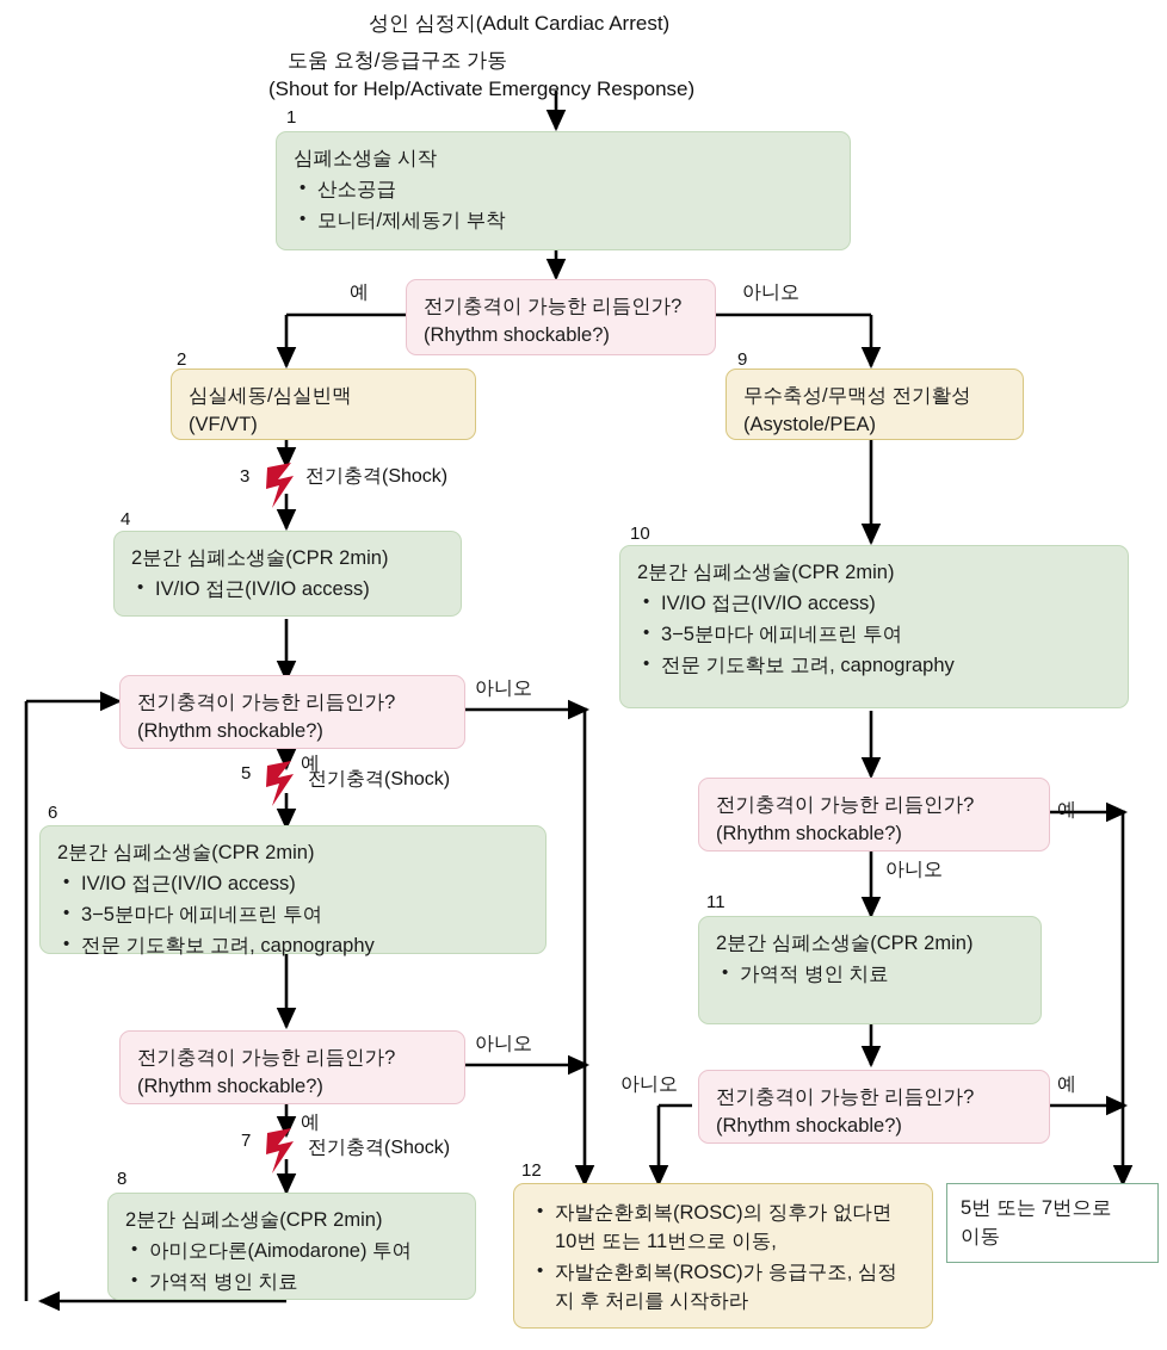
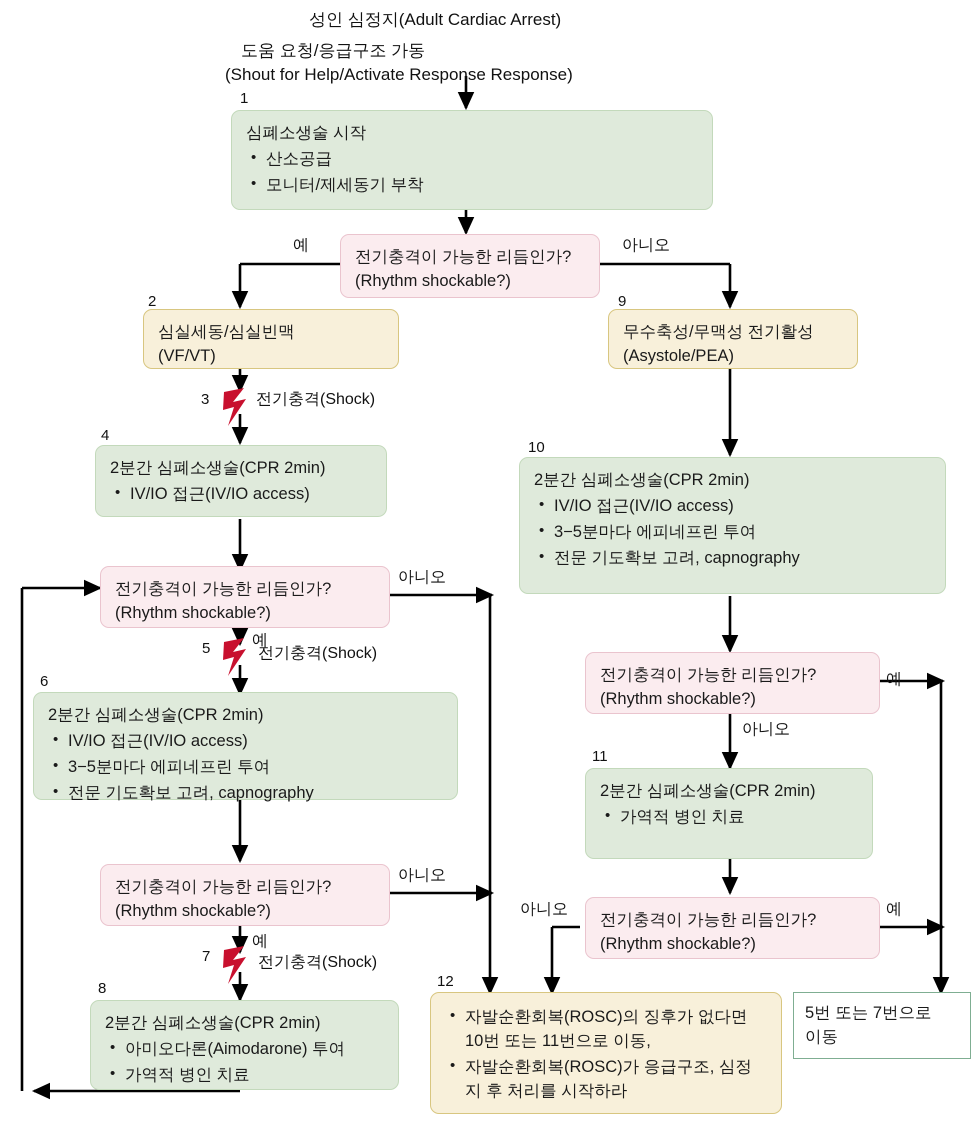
  성인 심정지(Adult Cardiac Arrest)
  도움 요청/응급구조 가동
- (Shout for Help/Activate Emergency Response)
+ (Shout for Help/Activate Response Response)
  1
  심폐소생술 시작
  산소공급
  모니터/제세동기 부착
  전기충격이 가능한 리듬인가?
  (Rhythm shockable?)
  예
  아니오
  2
  심실세동/심실빈맥
  (VF/VT)
  9
  무수축성/무맥성 전기활성
  (Asystole/PEA)
  3
  전기충격(Shock)
  4
  2분간 심폐소생술(CPR 2min)
  IV/IO 접근(IV/IO access)
  10
  2분간 심폐소생술(CPR 2min)
  IV/IO 접근(IV/IO access)
  3−5분마다 에피네프린 투여
  전문 기도확보 고려, capnography
  전기충격이 가능한 리듬인가?
  (Rhythm shockable?)
  아니오
  예
  5
  전기충격(Shock)
  6
  2분간 심폐소생술(CPR 2min)
  IV/IO 접근(IV/IO access)
  3−5분마다 에피네프린 투여
  전문 기도확보 고려, capnography
  전기충격이 가능한 리듬인가?
  (Rhythm shockable?)
  예
  아니오
  11
  2분간 심폐소생술(CPR 2min)
  가역적 병인 치료
  전기충격이 가능한 리듬인가?
  (Rhythm shockable?)
  아니오
  예
  전기충격이 가능한 리듬인가?
  (Rhythm shockable?)
  아니오
  예
  7
  전기충격(Shock)
  8
  2분간 심폐소생술(CPR 2min)
  아미오다론(Aimodarone) 투여
  가역적 병인 치료
  12
  자발순환회복(ROSC)의 징후가 없다면 10번 또는 11번으로 이동,
  자발순환회복(ROSC)가 응급구조, 심정지 후 처리를 시작하라
  5번 또는 7번으로
  이동
